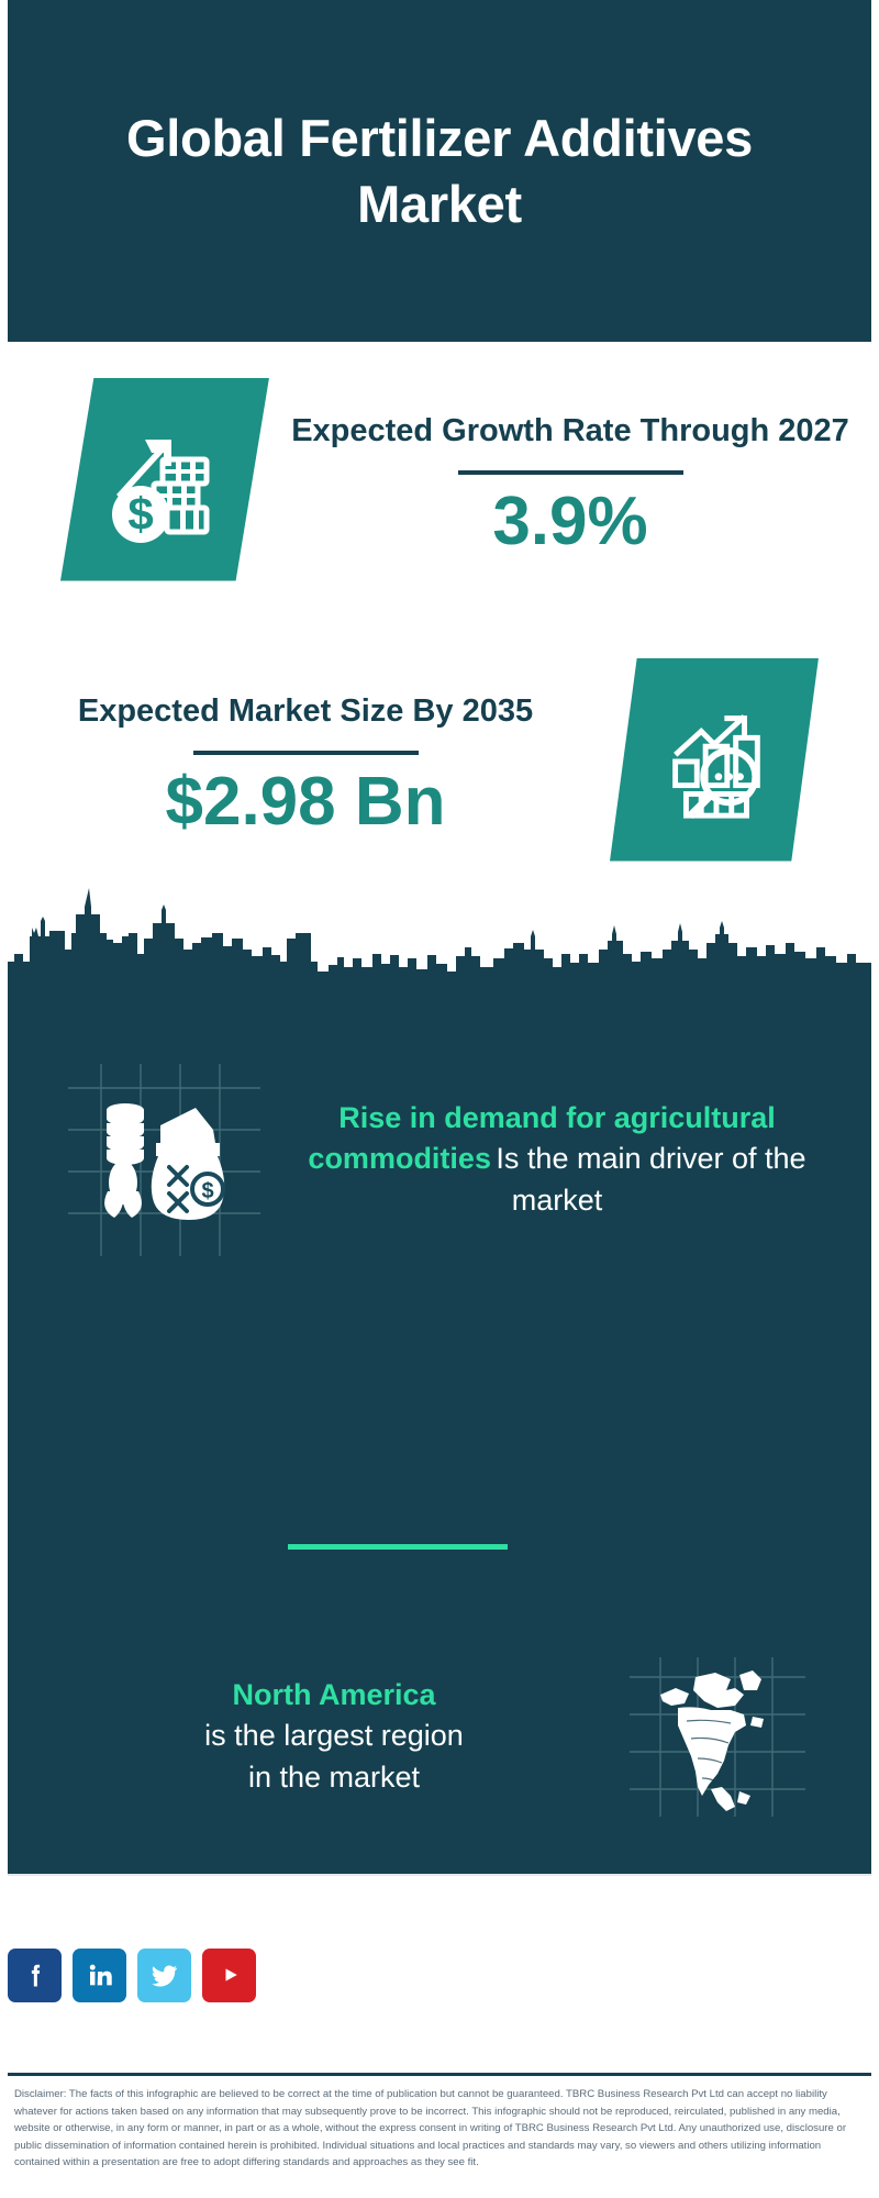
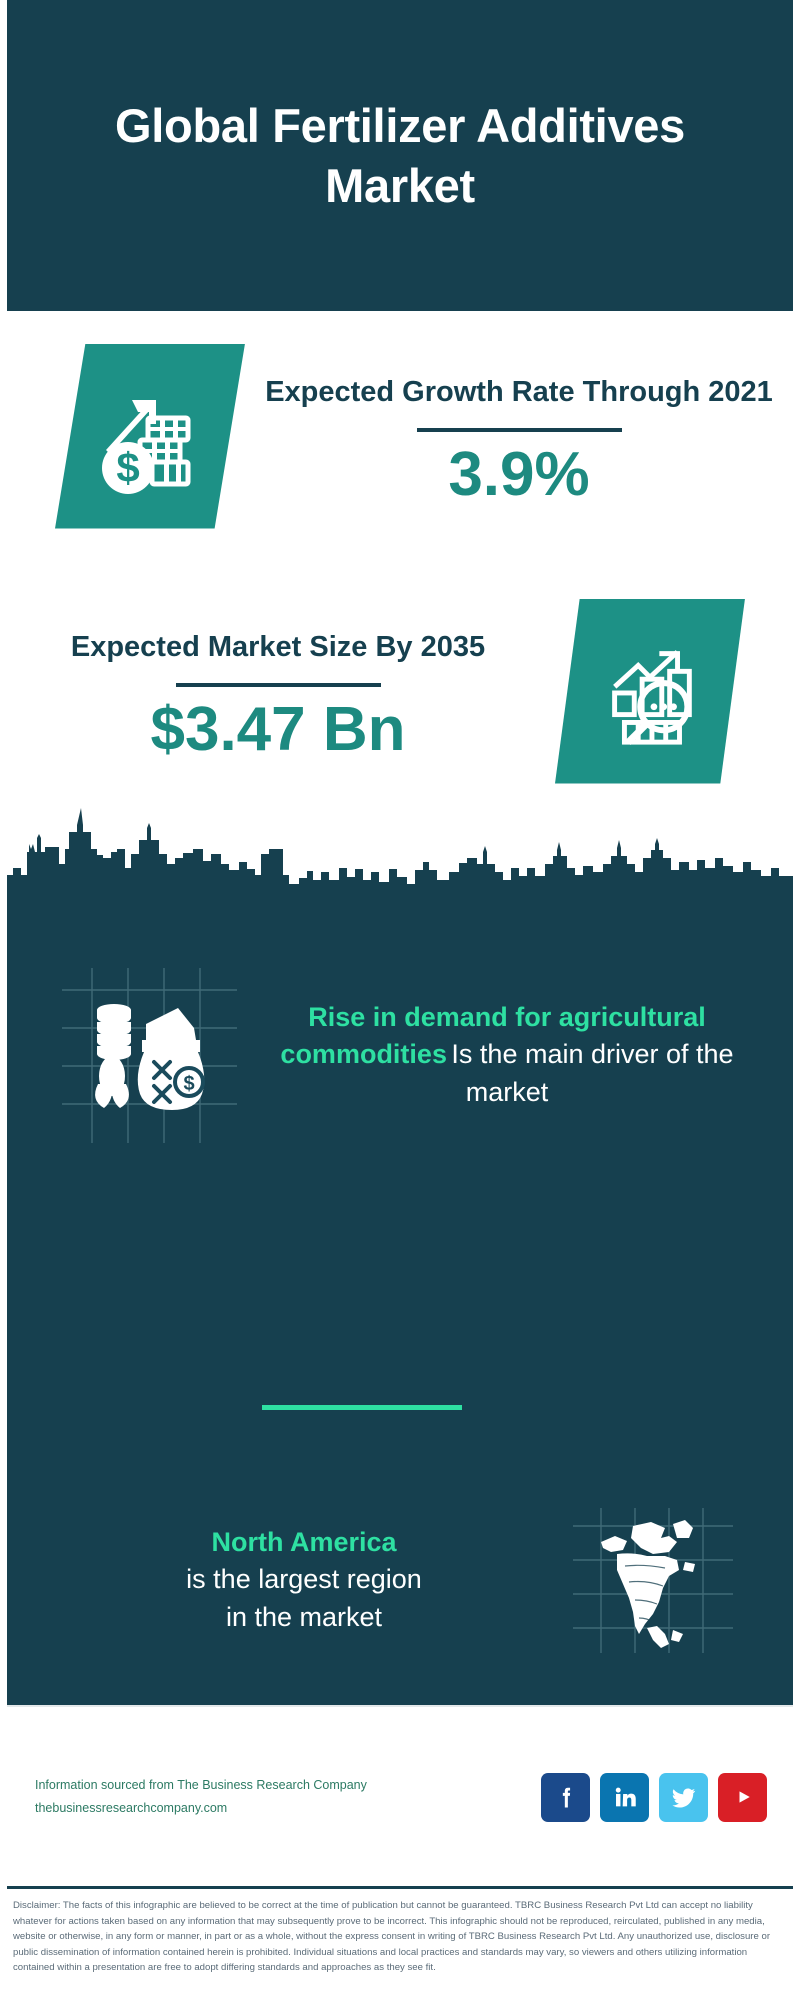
  Global Fertilizer Additives Market
  $
- Expected Growth Rate Through 2027
+ Expected Growth Rate Through 2021
  3.9%
  Expected Market Size By 2035
- $2.98 Bn
+ $3.47 Bn
  $
  Rise in demand for agricultural commodities Is the main driver of the market
  North America
  is the largest region
  in the market
+ Information sourced from The Business Research Company
+ thebusinessresearchcompany.com
  Disclaimer: The facts of this infographic are believed to be correct at the time of publication but cannot be guaranteed. TBRC Business Research Pvt Ltd can accept no liability whatever for actions taken based on any information that may subsequently prove to be incorrect. This infographic should not be reproduced, reirculated, published in any media, website or otherwise, in any form or manner, in part or as a whole, without the express consent in writing of TBRC Business Research Pvt Ltd. Any unauthorized use, disclosure or public dissemination of information contained herein is prohibited. Individual situations and local practices and standards may vary, so viewers and others utilizing information contained within a presentation are free to adopt differing standards and approaches as they see fit.
